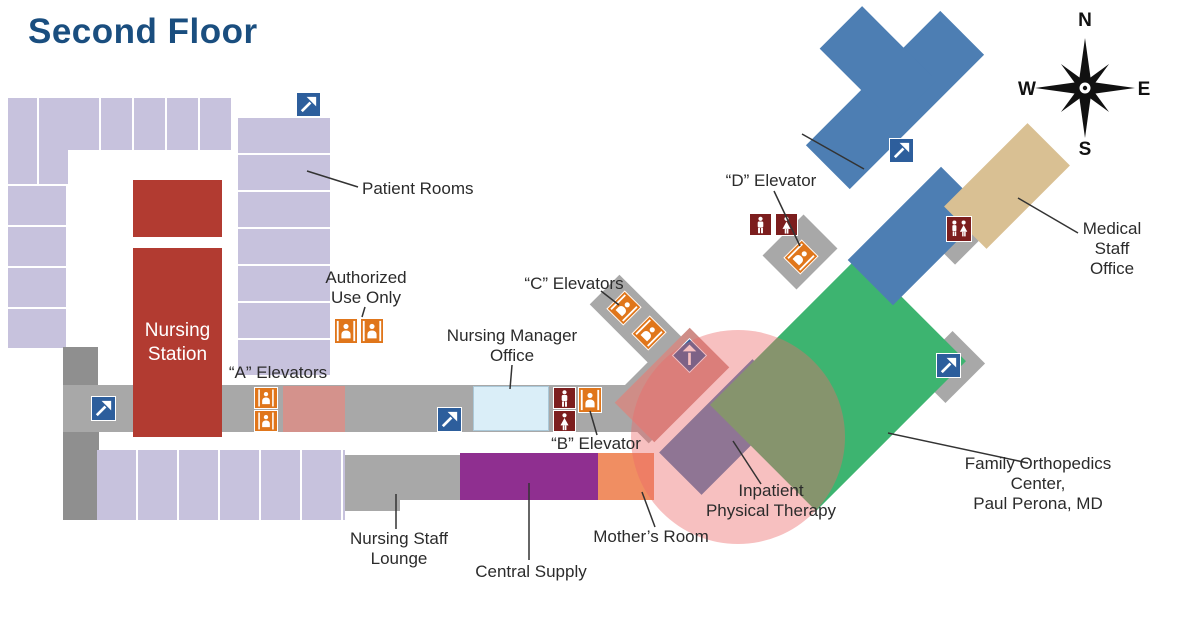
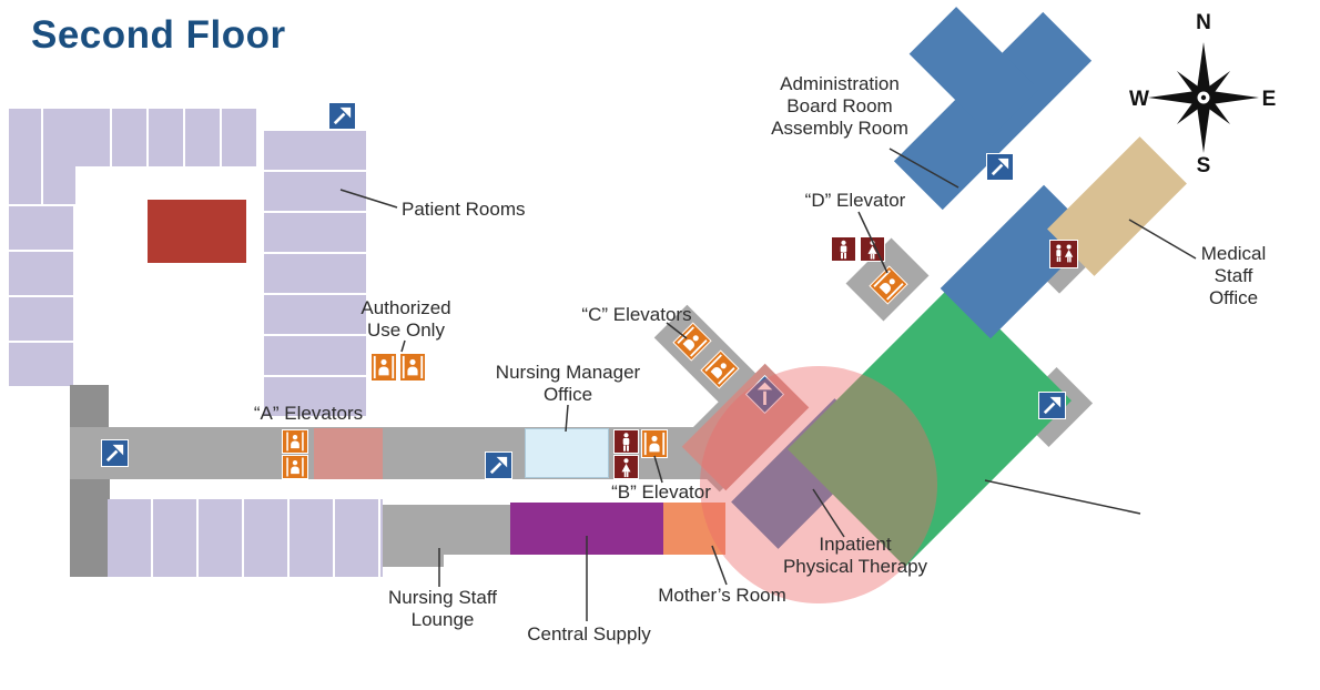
  Second Floor
- Nursing
- Station
  Patient Rooms
  Authorized
  Use Only
  “A” Elevators
  Nursing Manager
  Office
  “C” Elevators
  “D” Elevator
  “B” Elevator
+ Administration
+ Board Room
+ Assembly Room
  Medical Staff
  Office
- Family Orthopedics Center,
- Paul Perona, MD
  Inpatient
  Physical Therapy
  Mother’s Room
  Central Supply
  Nursing Staff
  Lounge
  N
  W
  E
  S
